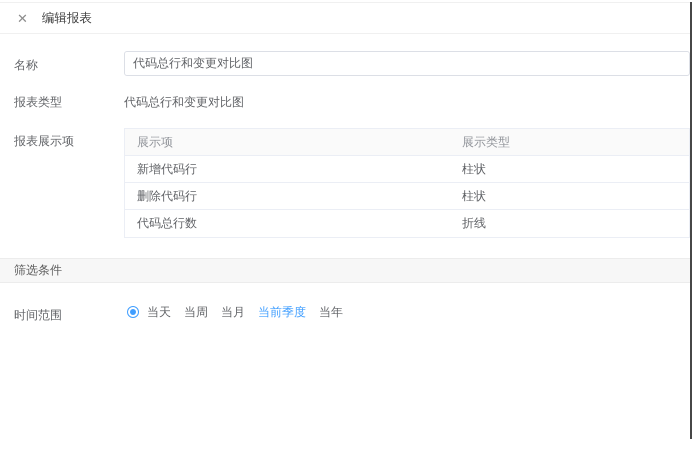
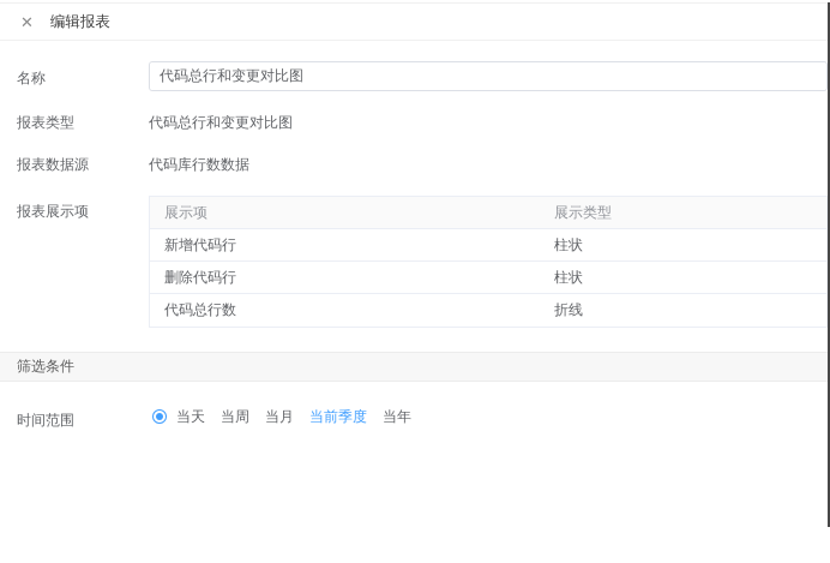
  ✕
  编辑报表
  名称
  代码总行和变更对比图
  报表类型
  代码总行和变更对比图
+ 报表数据源
+ 代码库行数数据
  报表展示项
  展示项
  展示类型
  新增代码行
  柱状
  删除代码行
  柱状
  代码总行数
  折线
  筛选条件
  时间范围
  当天
  当周
  当月
  当前季度
  当年
